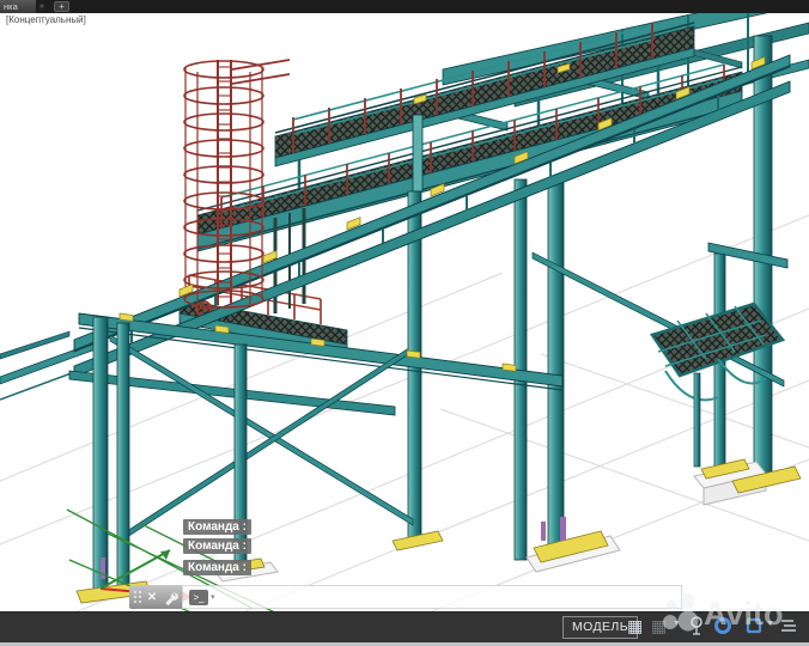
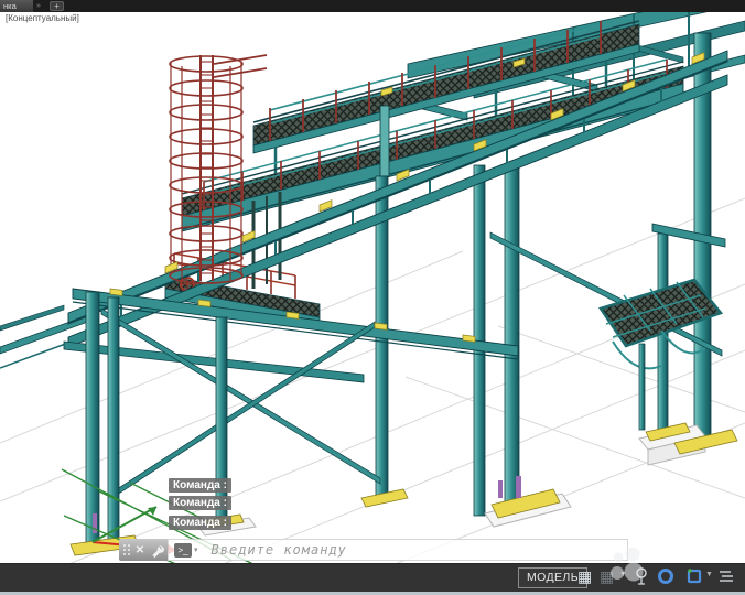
  нка
  +
  [Концептуальный]
  Команда :
  Команда :
  Команда :
  ✕
  >_
+ Введите команду
  МОДЕЛЬ
  ▦
  ▦
- Avito
